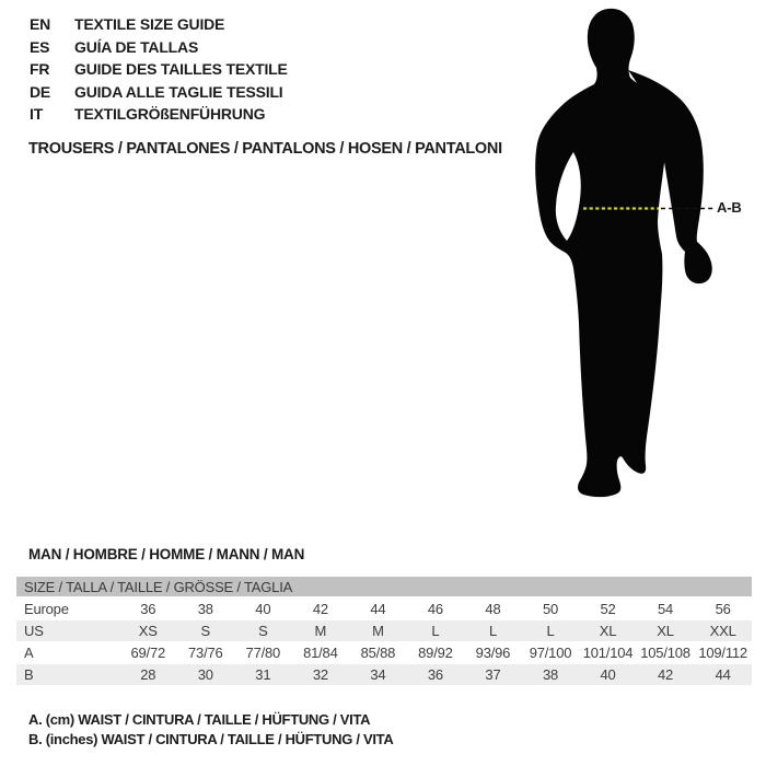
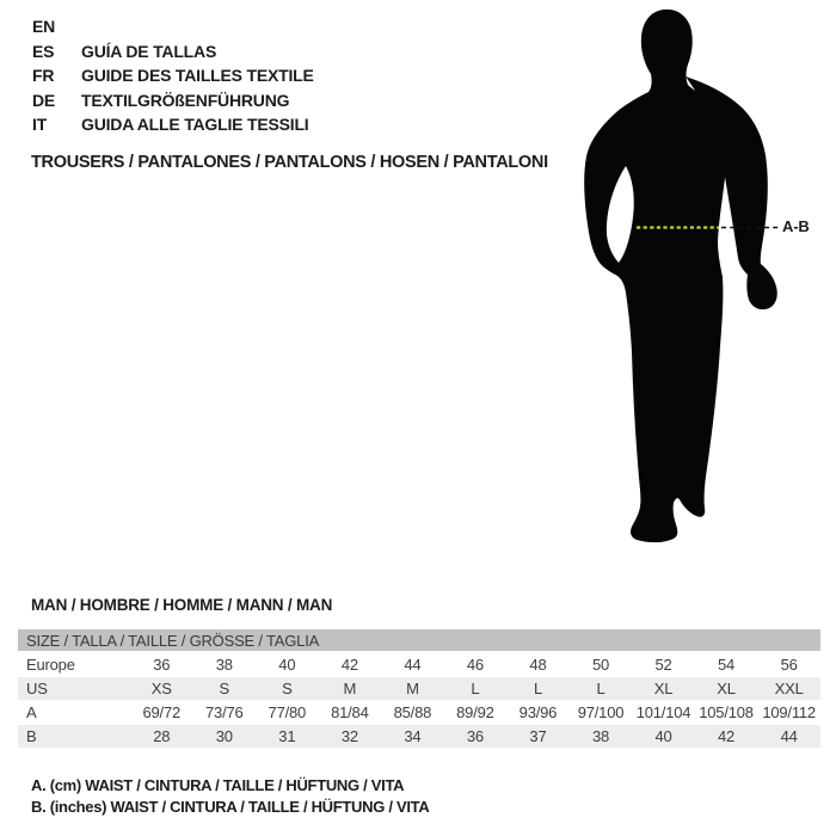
  EN
- TEXTILE SIZE GUIDE
  ES
  GUÍA DE TALLAS
  FR
  GUIDE DES TAILLES TEXTILE
  DE
- GUIDA ALLE TAGLIE TESSILI
+ TEXTILGRÖßENFÜHRUNG
  IT
- TEXTILGRÖßENFÜHRUNG
+ GUIDA ALLE TAGLIE TESSILI
  TROUSERS / PANTALONES / PANTALONS / HOSEN / PANTALONI
  A-B
  MAN / HOMBRE / HOMME / MANN / MAN
  SIZE / TALLA / TAILLE / GRÖSSE / TAGLIA
  Europe	36	38	40	42	44	46	48	50	52	54	56
  US	XS	S	S	M	M	L	L	L	XL	XL	XXL
  A	69/72	73/76	77/80	81/84	85/88	89/92	93/96	97/100	101/104	105/108	109/112
  B	28	30	31	32	34	36	37	38	40	42	44
  A. (cm) WAIST / CINTURA / TAILLE / HÜFTUNG / VITA
  B. (inches) WAIST / CINTURA / TAILLE / HÜFTUNG / VITA
